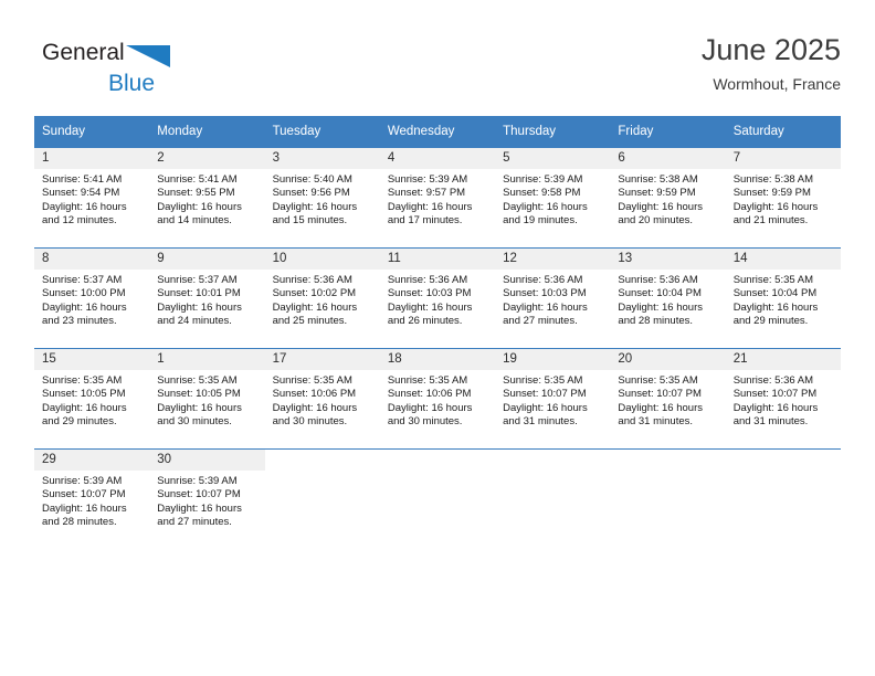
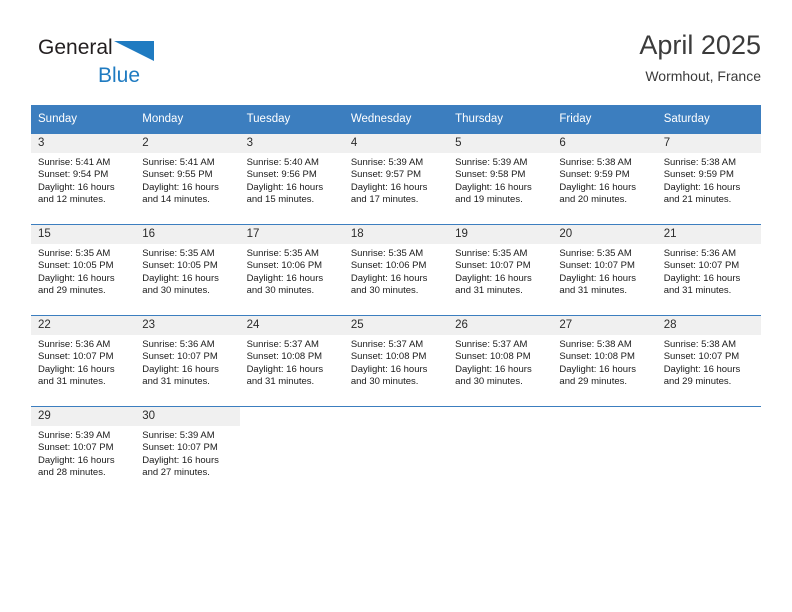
  General
  Blue
- June 2025
+ April 2025
  Wormhout, France
  Sunday	Monday	Tuesday	Wednesday	Thursday	Friday	Saturday
- 1Sunrise: 5:41 AMSunset: 9:54 PMDaylight: 16 hoursand 12 minutes.	2Sunrise: 5:41 AMSunset: 9:55 PMDaylight: 16 hoursand 14 minutes.	3Sunrise: 5:40 AMSunset: 9:56 PMDaylight: 16 hoursand 15 minutes.	4Sunrise: 5:39 AMSunset: 9:57 PMDaylight: 16 hoursand 17 minutes.	5Sunrise: 5:39 AMSunset: 9:58 PMDaylight: 16 hoursand 19 minutes.	6Sunrise: 5:38 AMSunset: 9:59 PMDaylight: 16 hoursand 20 minutes.	7Sunrise: 5:38 AMSunset: 9:59 PMDaylight: 16 hoursand 21 minutes.
+ 3Sunrise: 5:41 AMSunset: 9:54 PMDaylight: 16 hoursand 12 minutes.	2Sunrise: 5:41 AMSunset: 9:55 PMDaylight: 16 hoursand 14 minutes.	3Sunrise: 5:40 AMSunset: 9:56 PMDaylight: 16 hoursand 15 minutes.	4Sunrise: 5:39 AMSunset: 9:57 PMDaylight: 16 hoursand 17 minutes.	5Sunrise: 5:39 AMSunset: 9:58 PMDaylight: 16 hoursand 19 minutes.	6Sunrise: 5:38 AMSunset: 9:59 PMDaylight: 16 hoursand 20 minutes.	7Sunrise: 5:38 AMSunset: 9:59 PMDaylight: 16 hoursand 21 minutes.
- 8Sunrise: 5:37 AMSunset: 10:00 PMDaylight: 16 hoursand 23 minutes.	9Sunrise: 5:37 AMSunset: 10:01 PMDaylight: 16 hoursand 24 minutes.	10Sunrise: 5:36 AMSunset: 10:02 PMDaylight: 16 hoursand 25 minutes.	11Sunrise: 5:36 AMSunset: 10:03 PMDaylight: 16 hoursand 26 minutes.	12Sunrise: 5:36 AMSunset: 10:03 PMDaylight: 16 hoursand 27 minutes.	13Sunrise: 5:36 AMSunset: 10:04 PMDaylight: 16 hoursand 28 minutes.	14Sunrise: 5:35 AMSunset: 10:04 PMDaylight: 16 hoursand 29 minutes.
- 15Sunrise: 5:35 AMSunset: 10:05 PMDaylight: 16 hoursand 29 minutes.	1Sunrise: 5:35 AMSunset: 10:05 PMDaylight: 16 hoursand 30 minutes.	17Sunrise: 5:35 AMSunset: 10:06 PMDaylight: 16 hoursand 30 minutes.	18Sunrise: 5:35 AMSunset: 10:06 PMDaylight: 16 hoursand 30 minutes.	19Sunrise: 5:35 AMSunset: 10:07 PMDaylight: 16 hoursand 31 minutes.	20Sunrise: 5:35 AMSunset: 10:07 PMDaylight: 16 hoursand 31 minutes.	21Sunrise: 5:36 AMSunset: 10:07 PMDaylight: 16 hoursand 31 minutes.
+ 15Sunrise: 5:35 AMSunset: 10:05 PMDaylight: 16 hoursand 29 minutes.	16Sunrise: 5:35 AMSunset: 10:05 PMDaylight: 16 hoursand 30 minutes.	17Sunrise: 5:35 AMSunset: 10:06 PMDaylight: 16 hoursand 30 minutes.	18Sunrise: 5:35 AMSunset: 10:06 PMDaylight: 16 hoursand 30 minutes.	19Sunrise: 5:35 AMSunset: 10:07 PMDaylight: 16 hoursand 31 minutes.	20Sunrise: 5:35 AMSunset: 10:07 PMDaylight: 16 hoursand 31 minutes.	21Sunrise: 5:36 AMSunset: 10:07 PMDaylight: 16 hoursand 31 minutes.
+ 22Sunrise: 5:36 AMSunset: 10:07 PMDaylight: 16 hoursand 31 minutes.	23Sunrise: 5:36 AMSunset: 10:07 PMDaylight: 16 hoursand 31 minutes.	24Sunrise: 5:37 AMSunset: 10:08 PMDaylight: 16 hoursand 31 minutes.	25Sunrise: 5:37 AMSunset: 10:08 PMDaylight: 16 hoursand 30 minutes.	26Sunrise: 5:37 AMSunset: 10:08 PMDaylight: 16 hoursand 30 minutes.	27Sunrise: 5:38 AMSunset: 10:08 PMDaylight: 16 hoursand 29 minutes.	28Sunrise: 5:38 AMSunset: 10:07 PMDaylight: 16 hoursand 29 minutes.
  29Sunrise: 5:39 AMSunset: 10:07 PMDaylight: 16 hoursand 28 minutes.	30Sunrise: 5:39 AMSunset: 10:07 PMDaylight: 16 hoursand 27 minutes.
